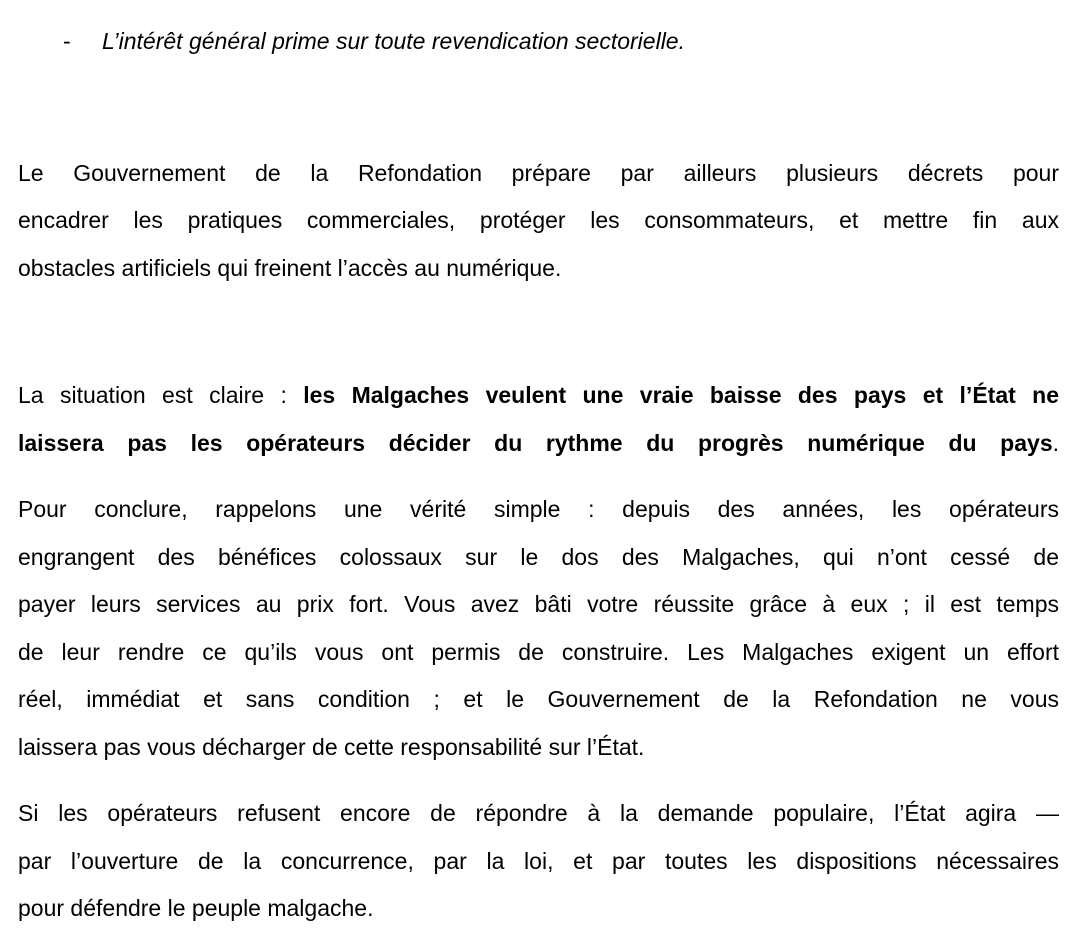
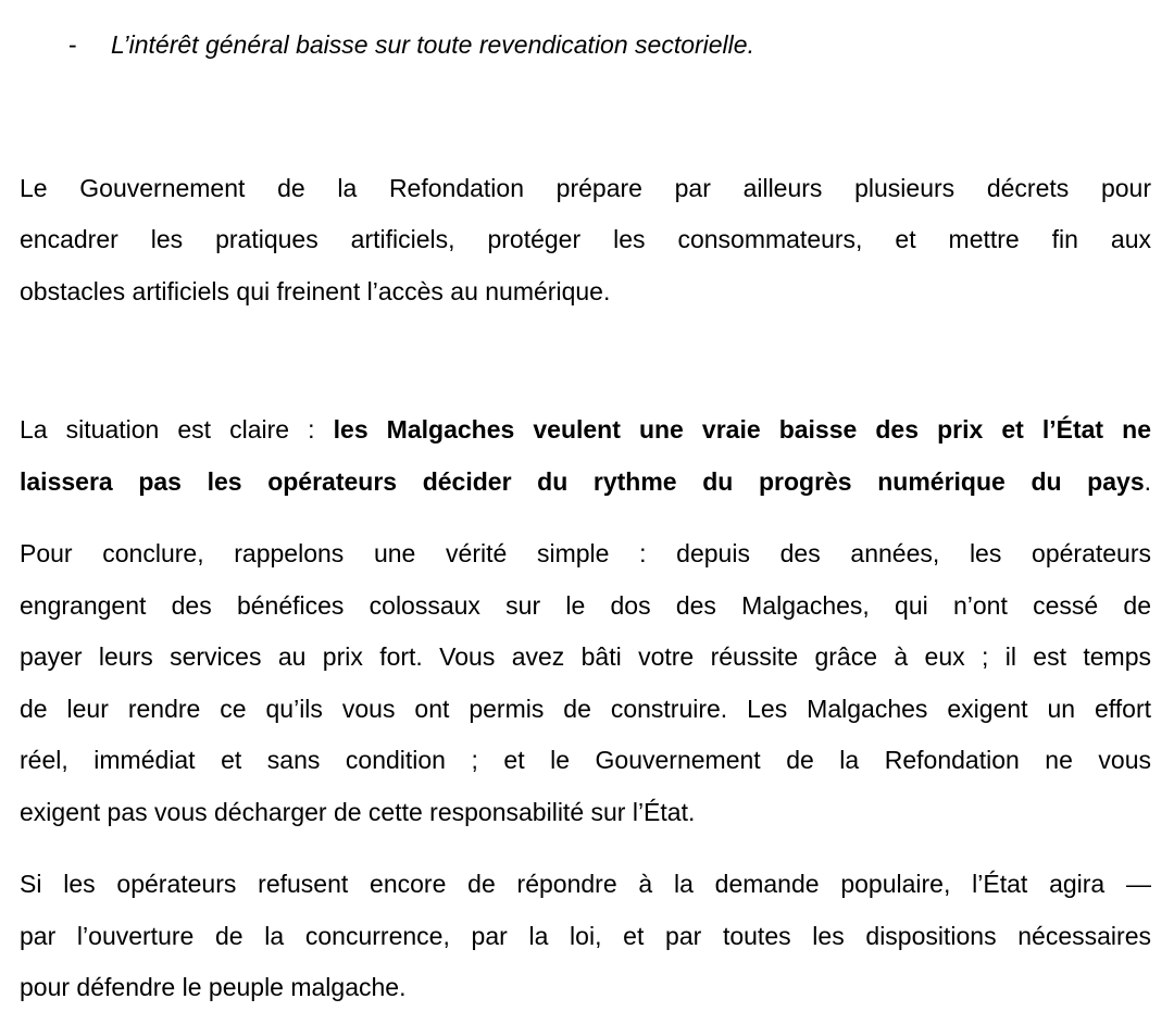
- - L’intérêt général prime sur toute revendication sectorielle.
+ - L’intérêt général baisse sur toute revendication sectorielle.
  Le Gouvernement de la Refondation prépare par ailleurs plusieurs décrets pour
- encadrer les pratiques commerciales, protéger les consommateurs, et mettre fin aux
+ encadrer les pratiques artificiels, protéger les consommateurs, et mettre fin aux
  obstacles artificiels qui freinent l’accès au numérique.
- La situation est claire : les Malgaches veulent une vraie baisse des pays et l’État ne
+ La situation est claire : les Malgaches veulent une vraie baisse des prix et l’État ne
  laissera pas les opérateurs décider du rythme du progrès numérique du pays.
  Pour conclure, rappelons une vérité simple : depuis des années, les opérateurs
  engrangent des bénéfices colossaux sur le dos des Malgaches, qui n’ont cessé de
  payer leurs services au prix fort. Vous avez bâti votre réussite grâce à eux ; il est temps
  de leur rendre ce qu’ils vous ont permis de construire. Les Malgaches exigent un effort
  réel, immédiat et sans condition ; et le Gouvernement de la Refondation ne vous
- laissera pas vous décharger de cette responsabilité sur l’État.
+ exigent pas vous décharger de cette responsabilité sur l’État.
  Si les opérateurs refusent encore de répondre à la demande populaire, l’État agira —
  par l’ouverture de la concurrence, par la loi, et par toutes les dispositions nécessaires
  pour défendre le peuple malgache.
